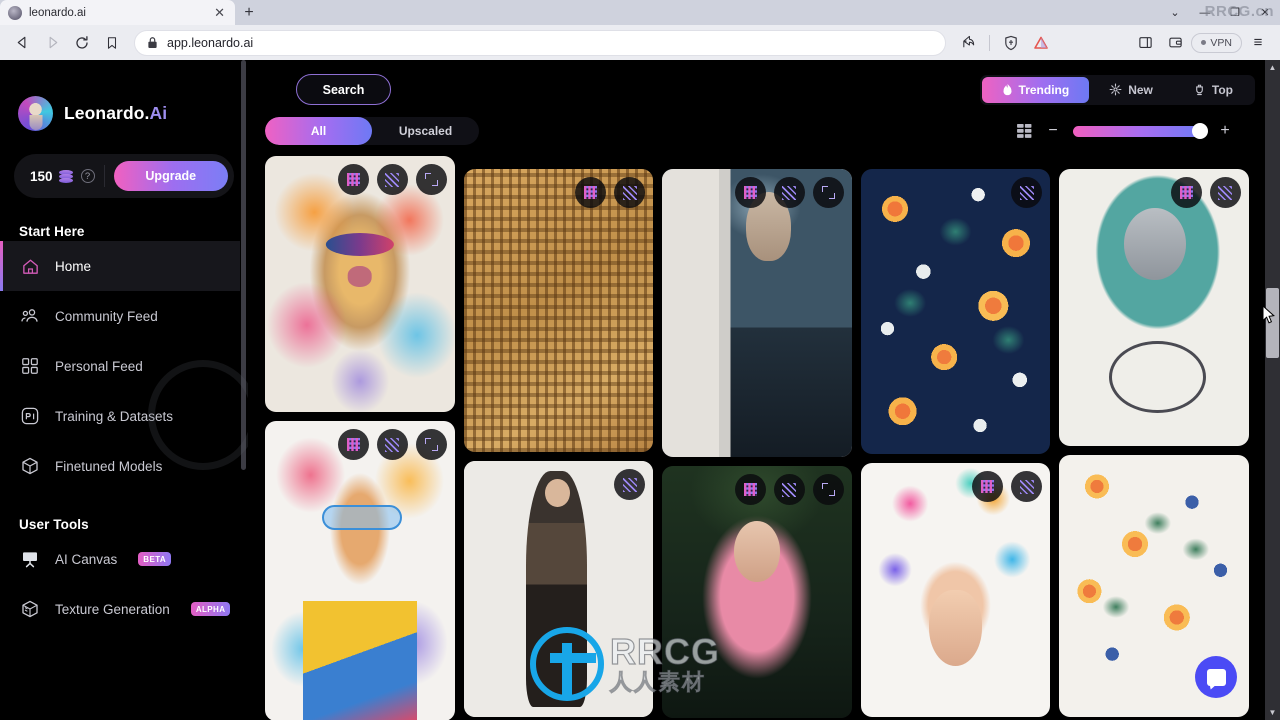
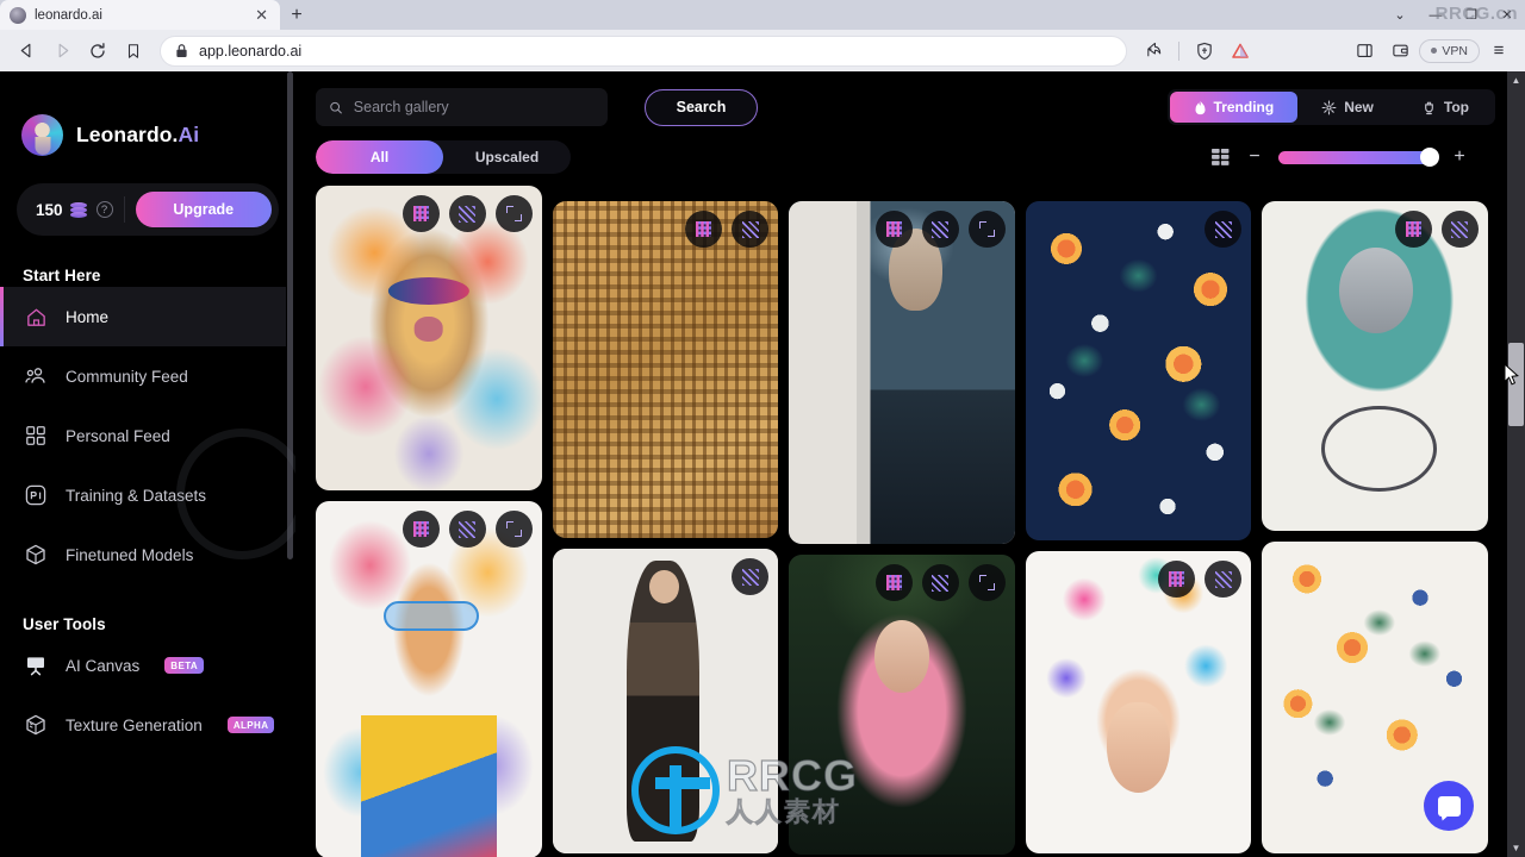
  leonardo.ai
  ✕
  +
  ⌄
  —
  ❐
  ✕
  RRCG.cn
  app.leonardo.ai
  VPN
  ≡
  Leonardo.Ai
  150
  ?
  Upgrade
  Start Here
  Home
  Community Feed
  Personal Feed
  Training & Datasets
  Finetuned Models
  User Tools
  AI Canvas
  BETA
  Texture Generation
  ALPHA
+ Search gallery
  Search
  Trending
  New
  Top
  All
  Upscaled
  −
  +
  ▲
  ▼
  RRCG
  人人素材
